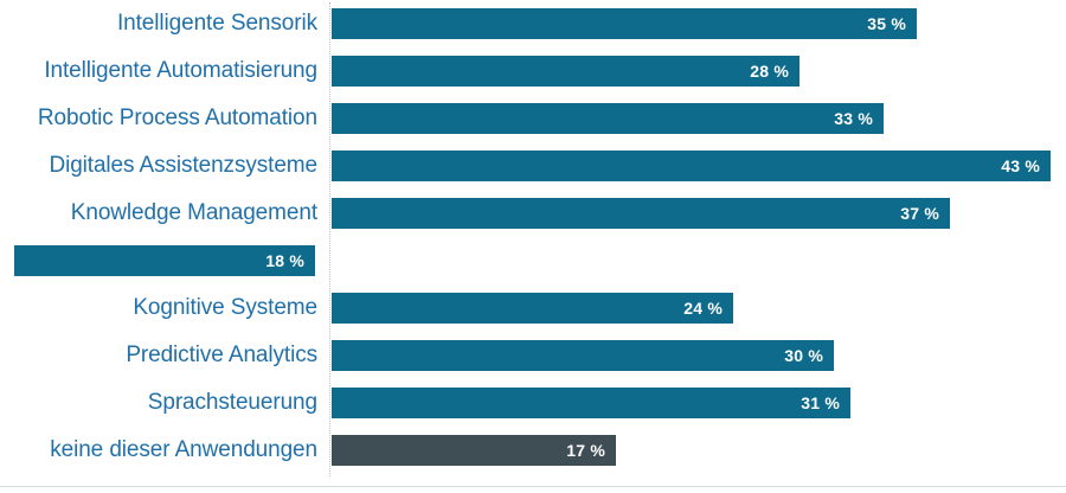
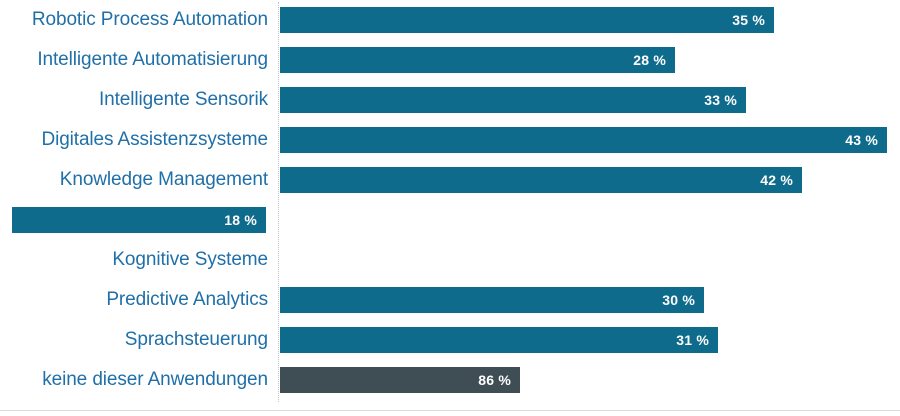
- Intelligente Sensorik
+ Robotic Process Automation
  35 %
  Intelligente Automatisierung
  28 %
- Robotic Process Automation
+ Intelligente Sensorik
  33 %
  Digitales Assistenzsysteme
  43 %
  Knowledge Management
- 37 %
+ 42 %
  18 %
  Kognitive Systeme
- 24 %
  Predictive Analytics
  30 %
  Sprachsteuerung
  31 %
  keine dieser Anwendungen
- 17 %
+ 86 %
